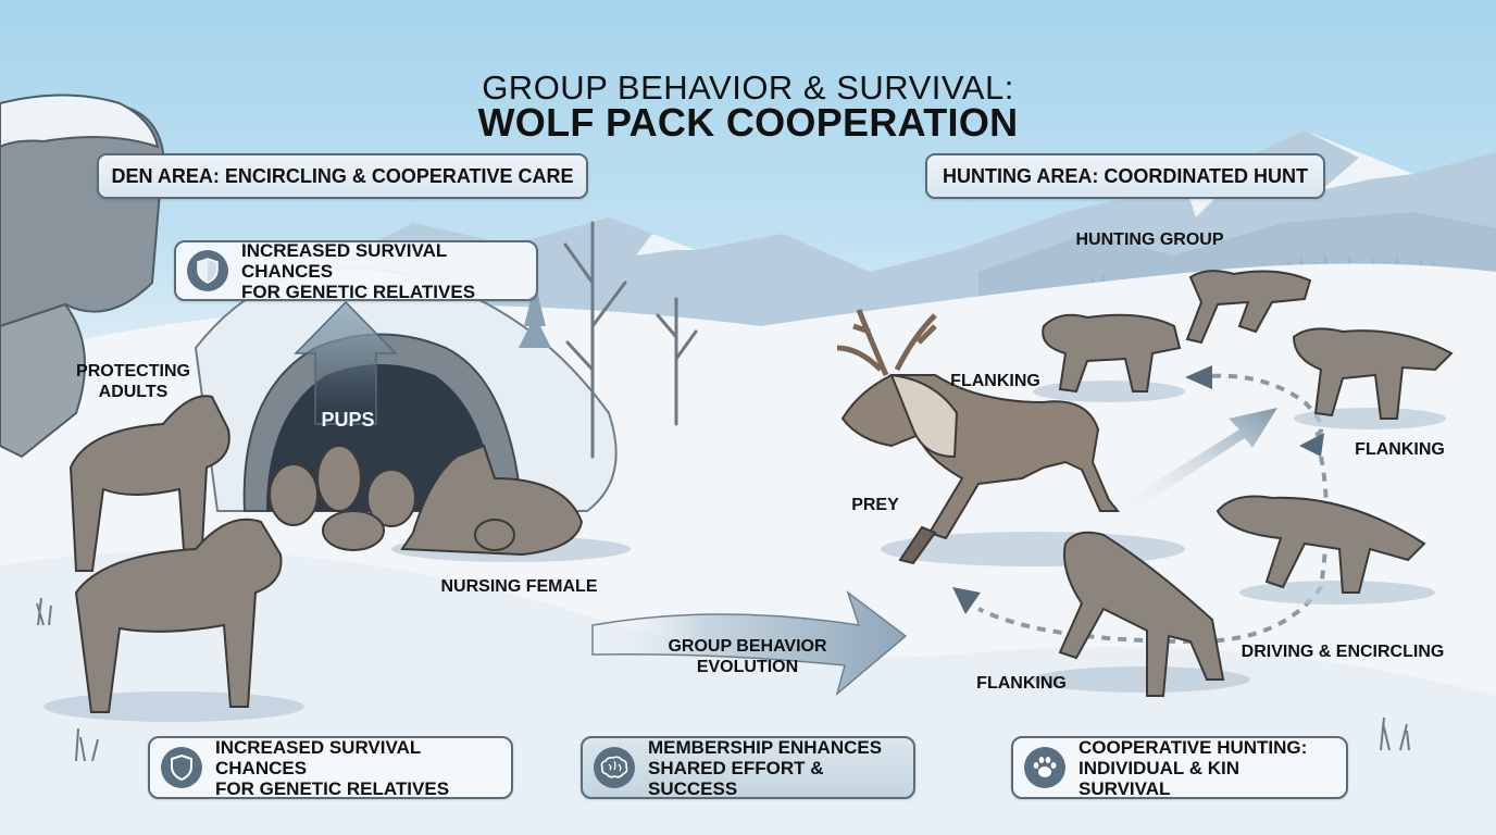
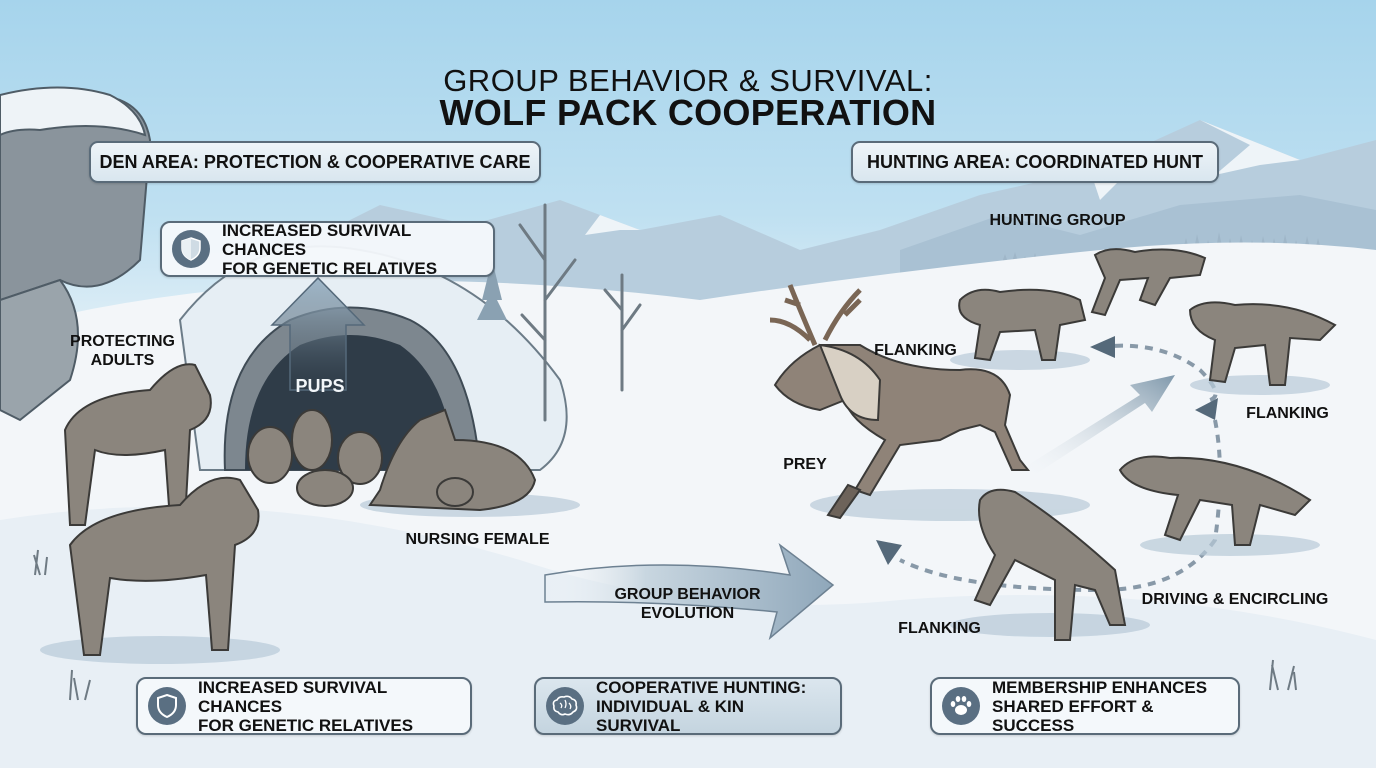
  GROUP BEHAVIOR & SURVIVAL:
  WOLF PACK COOPERATION
- DEN AREA: ENCIRCLING & COOPERATIVE CARE
+ DEN AREA: PROTECTION & COOPERATIVE CARE
  HUNTING AREA: COORDINATED HUNT
  INCREASED SURVIVAL CHANCES
  FOR GENETIC RELATIVES
  PROTECTING
  ADULTS
  PUPS
  NURSING FEMALE
  GROUP BEHAVIOR
  EVOLUTION
  HUNTING GROUP
  FLANKING
  FLANKING
  FLANKING
  PREY
  DRIVING & ENCIRCLING
  INCREASED SURVIVAL CHANCES
  FOR GENETIC RELATIVES
- MEMBERSHIP ENHANCES
+ COOPERATIVE HUNTING:
- SHARED EFFORT & SUCCESS
+ INDIVIDUAL & KIN SURVIVAL
- COOPERATIVE HUNTING:
+ MEMBERSHIP ENHANCES
- INDIVIDUAL & KIN SURVIVAL
+ SHARED EFFORT & SUCCESS
